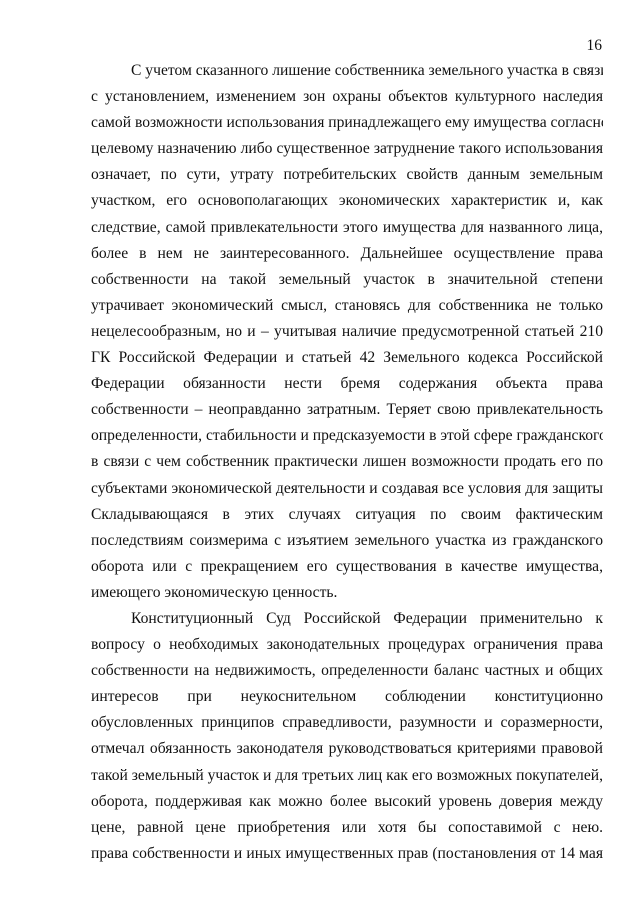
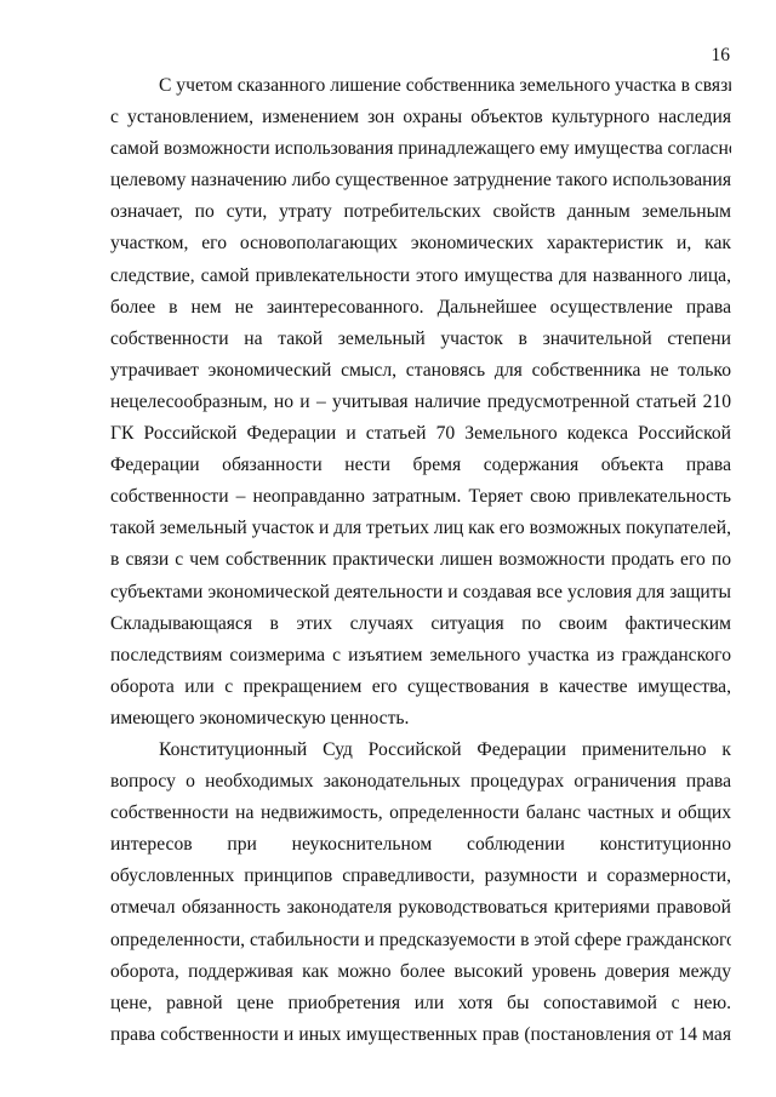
  16
  С учетом сказанного лишение собственника земельного участка в связ
  с установлением, изменением зон охраны объектов культурного наследия
  самой возможности использования принадлежащего ему имущества согласн
  целевому назначению либо существенное затруднение такого использования
  означает, по сути, утрату потребительских свойств данным земельным
  участком, его основополагающих экономических характеристик и, как
  следствие, самой привлекательности этого имущества для названного лица,
  более в нем не заинтересованного. Дальнейшее осуществление права
  собственности на такой земельный участок в значительной степени
  утрачивает экономический смысл, становясь для собственника не только
  нецелесообразным, но и – учитывая наличие предусмотренной статьей 210
- ГК Российской Федерации и статьей 42 Земельного кодекса Российской
+ ГК Российской Федерации и статьей 70 Земельного кодекса Российской
  Федерации обязанности нести бремя содержания объекта права
  собственности – неоправданно затратным. Теряет свою привлекательность
- определенности, стабильности и предсказуемости в этой сфере гражданского
+ такой земельный участок и для третьих лиц как его возможных покупателей,
  в связи с чем собственник практически лишен возможности продать его по
  субъектами экономической деятельности и создавая все условия для защиты
  Складывающаяся в этих случаях ситуация по своим фактическим
  последствиям соизмерима с изъятием земельного участка из гражданского
  оборота или с прекращением его существования в качестве имущества,
  имеющего экономическую ценность.
  Конституционный Суд Российской Федерации применительно к
  вопросу о необходимых законодательных процедурах ограничения права
  собственности на недвижимость, определенности баланс частных и общих
  интересов при неукоснительном соблюдении конституционно
  обусловленных принципов справедливости, разумности и соразмерности,
  отмечал обязанность законодателя руководствоваться критериями правовой
- такой земельный участок и для третьих лиц как его возможных покупателей,
+ определенности, стабильности и предсказуемости в этой сфере гражданского
  оборота, поддерживая как можно более высокий уровень доверия между
  цене, равной цене приобретения или хотя бы сопоставимой с нею.
  права собственности и иных имущественных прав (постановления от 14 мая
